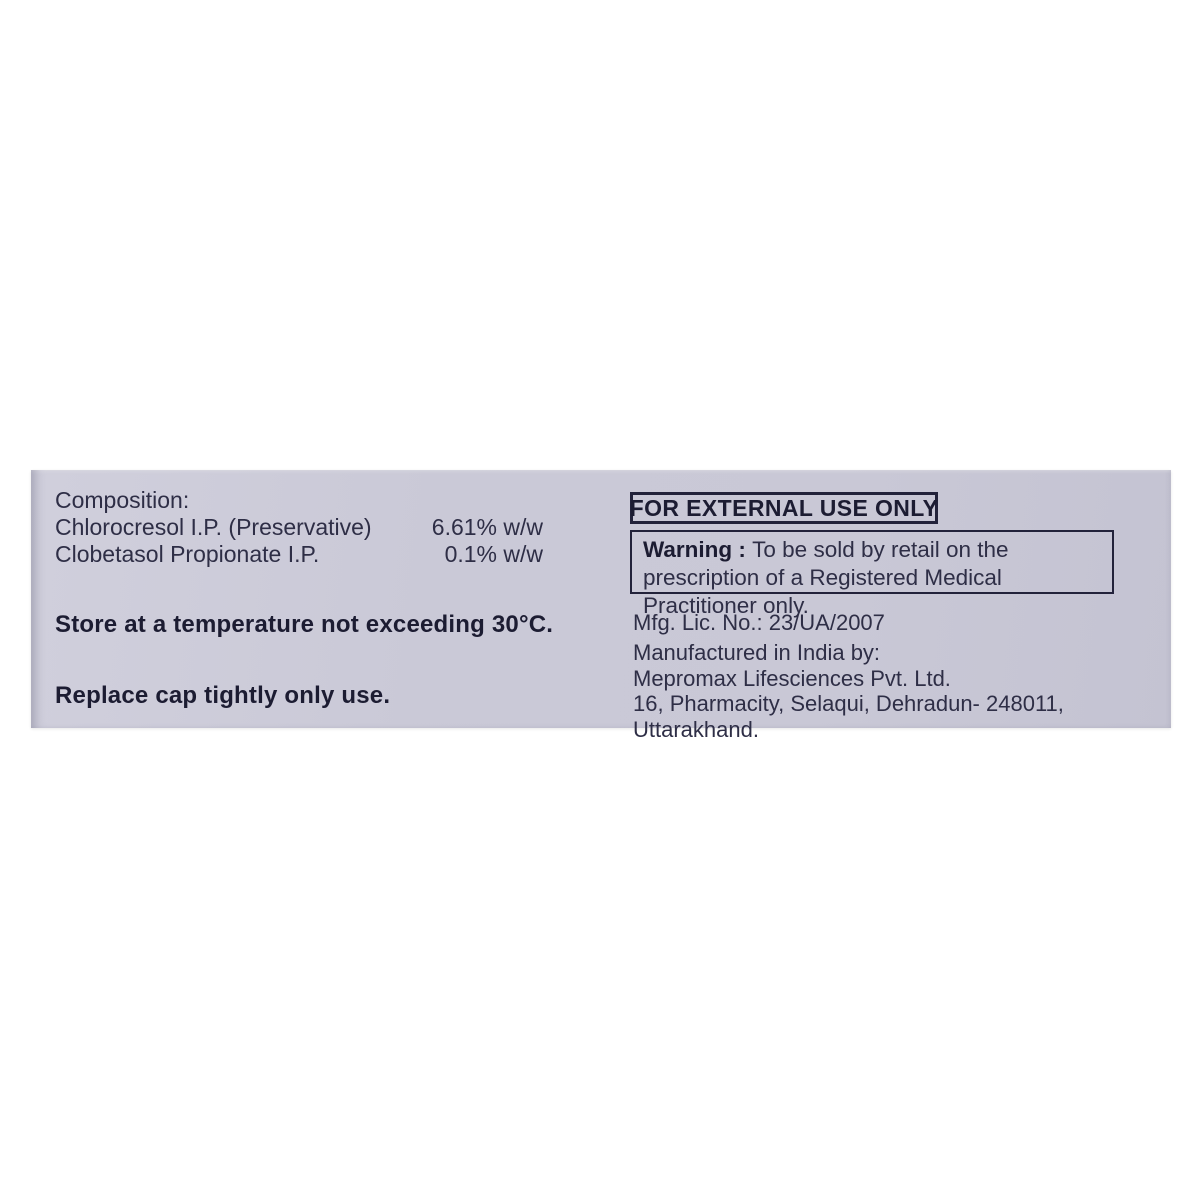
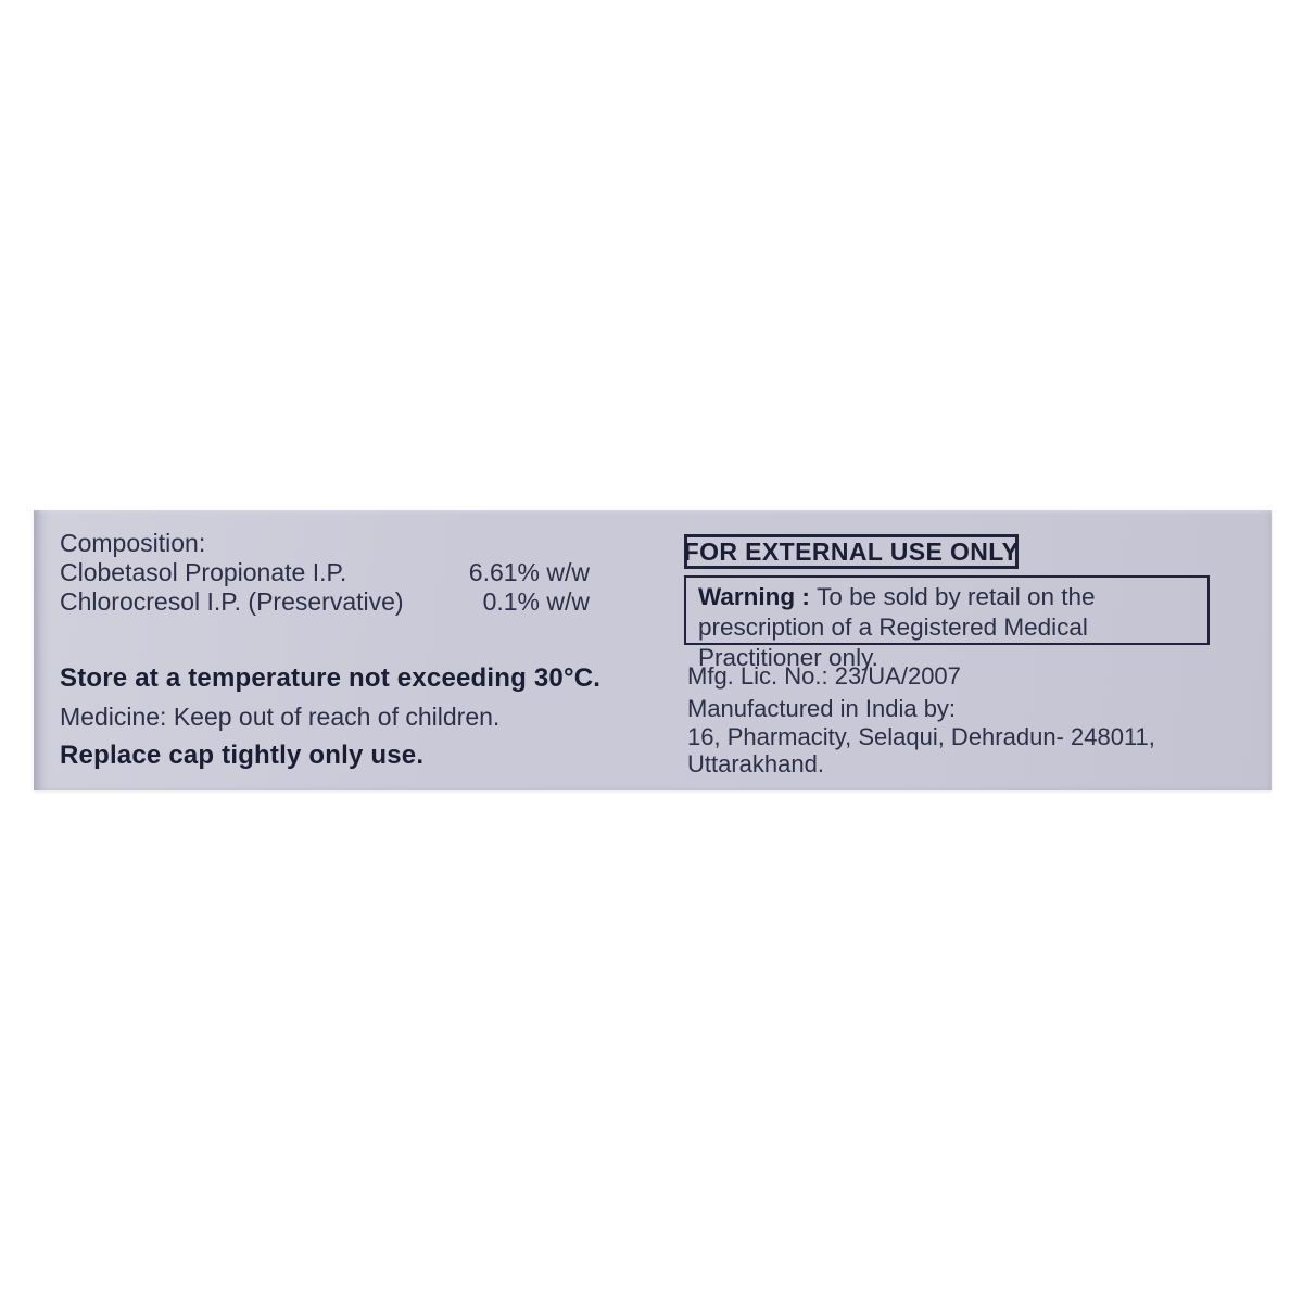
  Composition:
- Chlorocresol I.P. (Preservative)
+ Clobetasol Propionate I.P.
  6.61% w/w
- Clobetasol Propionate I.P.
+ Chlorocresol I.P. (Preservative)
  0.1% w/w
  Store at a temperature not exceeding 30°C.
+ Medicine: Keep out of reach of children.
  Replace cap tightly only use.
  FOR EXTERNAL USE ONLY
  Warning : To be sold by retail on the prescription of a Registered Medical Practitioner only.
  Mfg. Lic. No.: 23/UA/2007
  Manufactured in India by:
- Mepromax Lifesciences Pvt. Ltd.
  16, Pharmacity, Selaqui, Dehradun- 248011, Uttarakhand.
